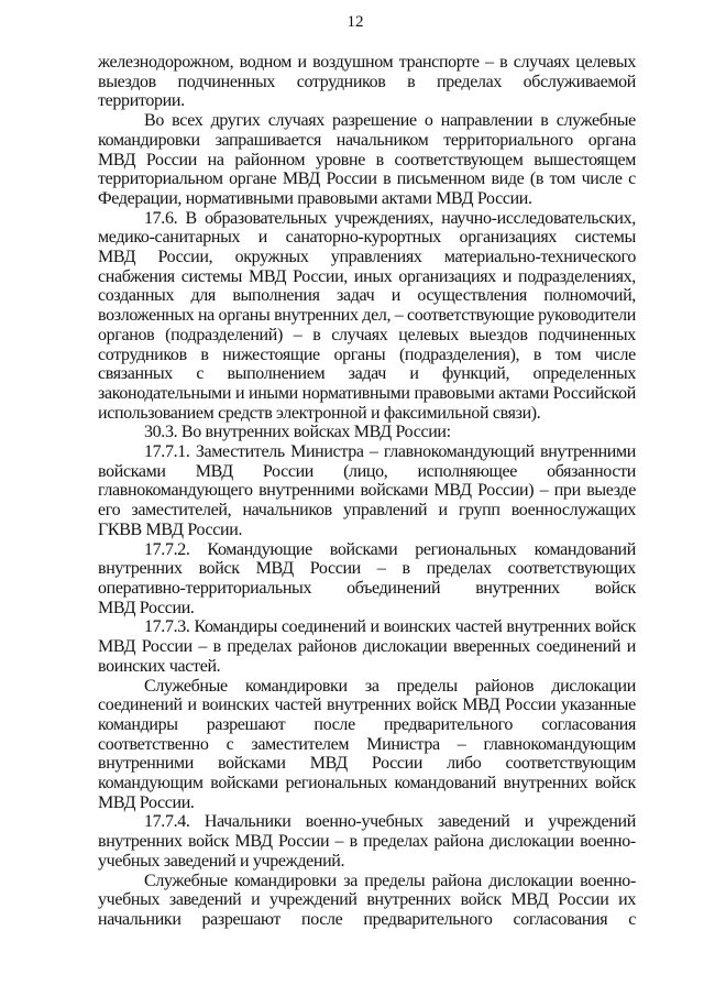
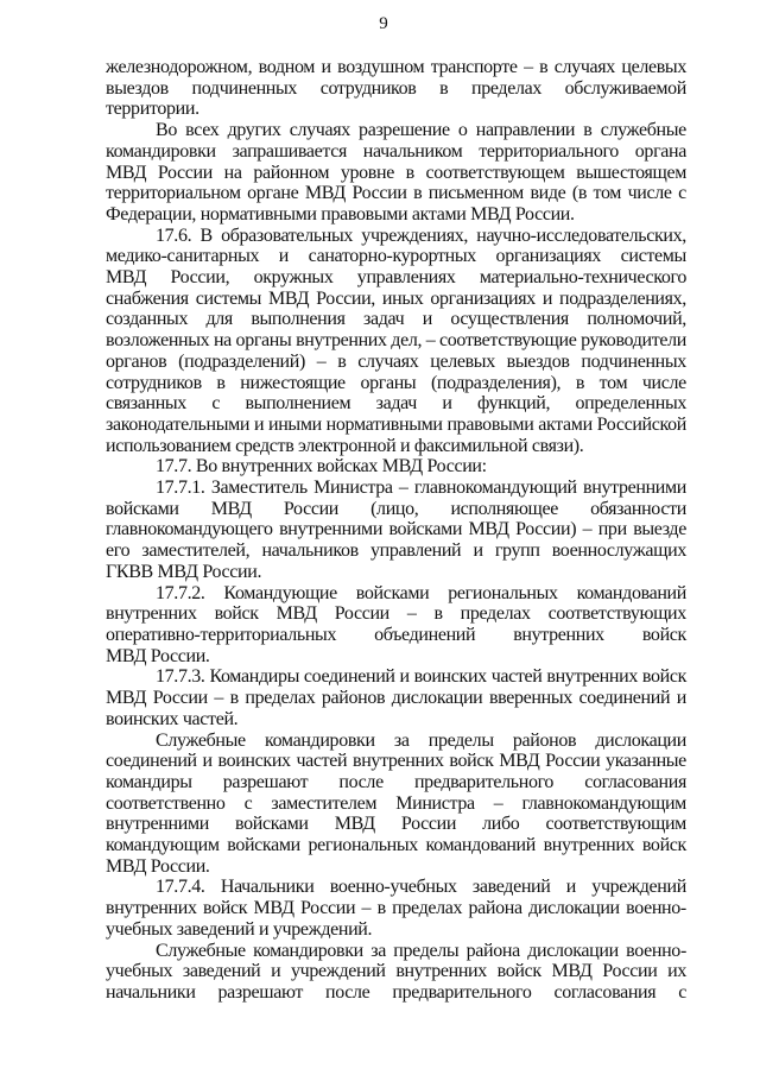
- 12
+ 9
  железнодорожном,
  водном
  и
  воздушном
  транспорте
  –
  в
  случаях
  целевых
  выездов
  подчиненных
  сотрудников
  в
  пределах
  обслуживаемой
  территории.
  Во
  всех
  других
  случаях
  разрешение
  о
  направлении
  в
  служебные
  командировки
  запрашивается
  начальником
  территориального
  органа
  МВД
  России
  на
  районном
  уровне
  в
  соответствующем
  вышестоящем
  территориальном
  органе
  МВД
  России
  в
  письменном
  виде
  (в
  том
  числе
  с
  Федерации, нормативными правовыми актами МВД России.
  17.6.
  В
  образовательных
  учреждениях,
  научно-исследовательских,
  медико-санитарных
  и
  санаторно-курортных
  организациях
  системы
  МВД
  России,
  окружных
  управлениях
  материально-технического
  снабжения
  системы
  МВД
  России,
  иных
  организациях
  и
  подразделениях,
  созданных
  для
  выполнения
  задач
  и
  осуществления
  полномочий,
  возложенных
  на
  органы
  внутренних
  дел,
  –
  соответствующие
  руководители
  органов
  (подразделений)
  –
  в
  случаях
  целевых
  выездов
  подчиненных
  сотрудников
  в
  нижестоящие
  органы
  (подразделения),
  в
  том
  числе
  связанных
  с
  выполнением
  задач
  и
  функций,
  определенных
  законодательными
  и
  иными
  нормативными
  правовыми
  актами
  Российской
  использованием средств электронной и факсимильной связи).
- 30.3. Во внутренних войсках МВД России:
+ 17.7. Во внутренних войсках МВД России:
  17.7.1.
  Заместитель
  Министра
  –
  главнокомандующий
  внутренними
  войсками
  МВД
  России
  (лицо,
  исполняющее
  обязанности
  главнокомандующего
  внутренними
  войсками
  МВД
  России)
  –
  при
  выезде
  его
  заместителей,
  начальников
  управлений
  и
  групп
  военнослужащих
  ГКВВ МВД России.
  17.7.2.
  Командующие
  войсками
  региональных
  командований
  внутренних
  войск
  МВД
  России
  –
  в
  пределах
  соответствующих
  оперативно-территориальных
  объединений
  внутренних
  войск
  МВД России.
  17.7.3.
  Командиры
  соединений
  и
  воинских
  частей
  внутренних
  войск
  МВД
  России
  –
  в
  пределах
  районов
  дислокации
  вверенных
  соединений
  и
  воинских частей.
  Служебные
  командировки
  за
  пределы
  районов
  дислокации
  соединений
  и
  воинских
  частей
  внутренних
  войск
  МВД
  России
  указанные
  командиры
  разрешают
  после
  предварительного
  согласования
  соответственно
  с
  заместителем
  Министра
  –
  главнокомандующим
  внутренними
  войсками
  МВД
  России
  либо
  соответствующим
  командующим
  войсками
  региональных
  командований
  внутренних
  войск
  МВД России.
  17.7.4.
  Начальники
  военно-учебных
  заведений
  и
  учреждений
  внутренних
  войск
  МВД
  России
  –
  в
  пределах
  района
  дислокации
  военно-
  учебных заведений и учреждений.
  Служебные
  командировки
  за
  пределы
  района
  дислокации
  военно-
  учебных
  заведений
  и
  учреждений
  внутренних
  войск
  МВД
  России
  их
  начальники
  разрешают
  после
  предварительного
  согласования
  с
